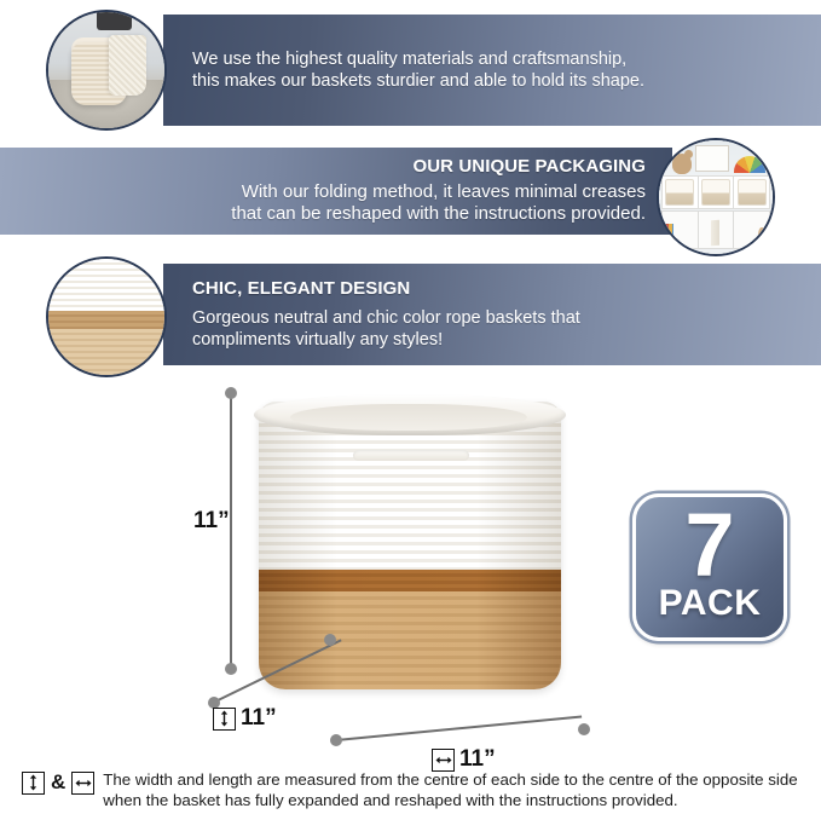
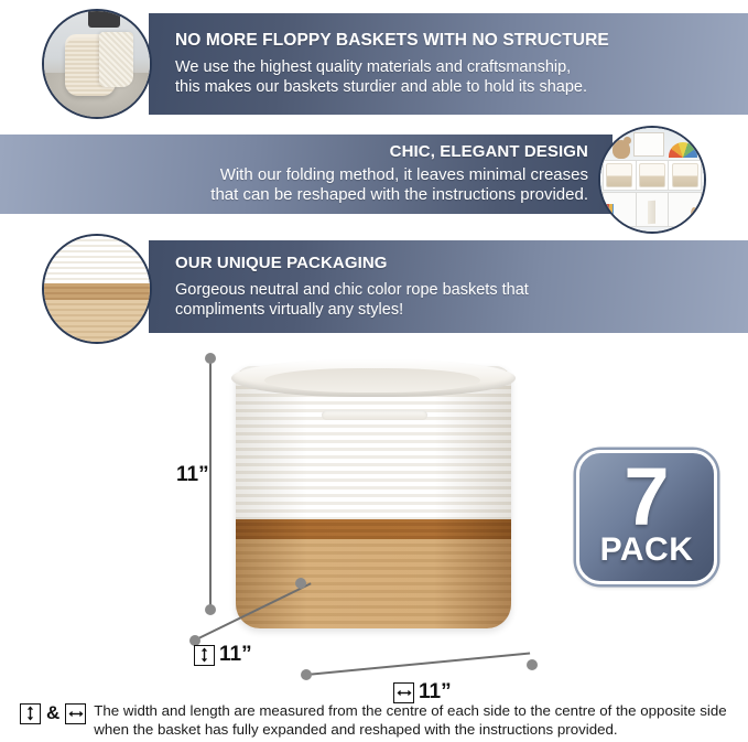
+ NO MORE FLOPPY BASKETS WITH NO STRUCTURE
  We use the highest quality materials and craftsmanship,
  this makes our baskets sturdier and able to hold its shape.
- OUR UNIQUE PACKAGING
+ CHIC, ELEGANT DESIGN
  With our folding method, it leaves minimal creases
  that can be reshaped with the instructions provided.
- CHIC, ELEGANT DESIGN
+ OUR UNIQUE PACKAGING
  Gorgeous neutral and chic color rope baskets that
  compliments virtually any styles!
  11”
  11”
  11”
  7
  PACK
  &
  The width and length are measured from the centre of each side to the centre of the opposite side
  when the basket has fully expanded and reshaped with the instructions provided.
